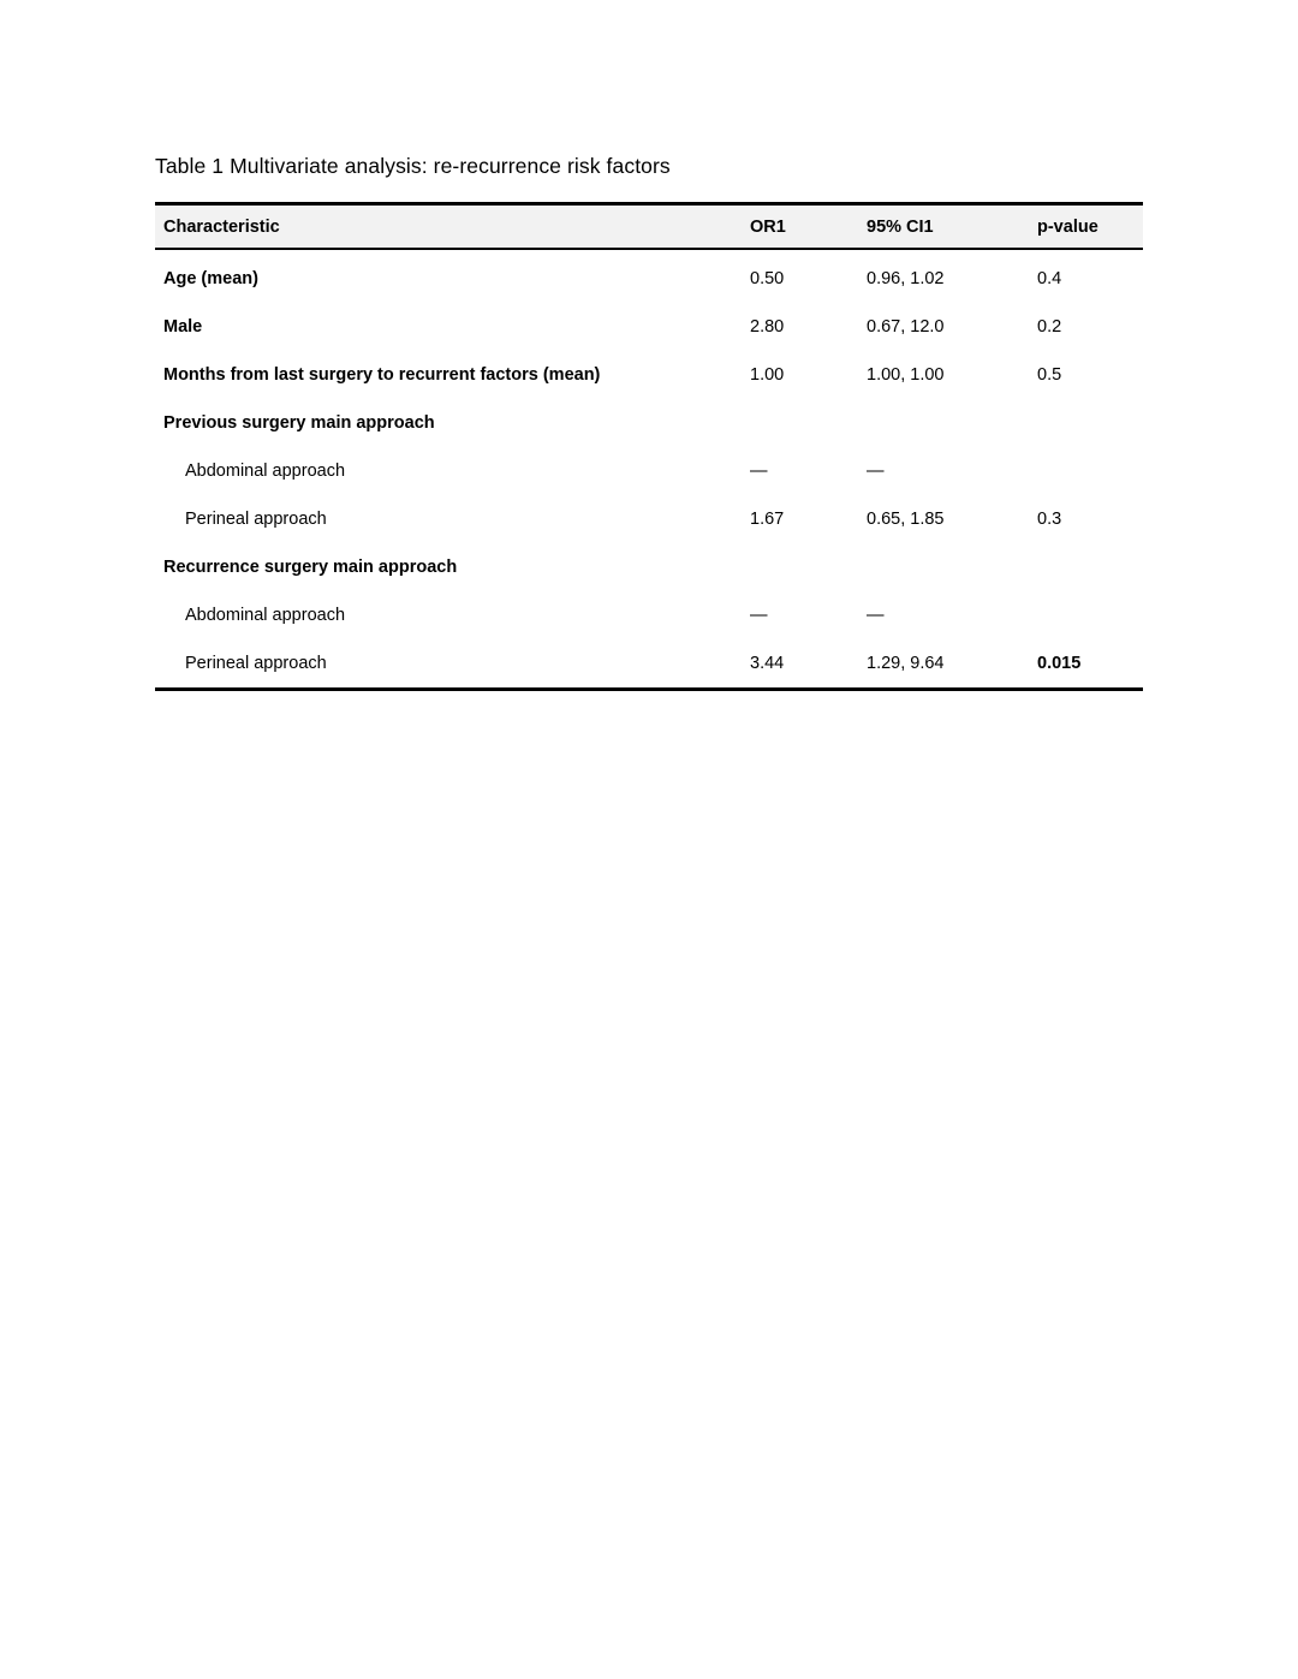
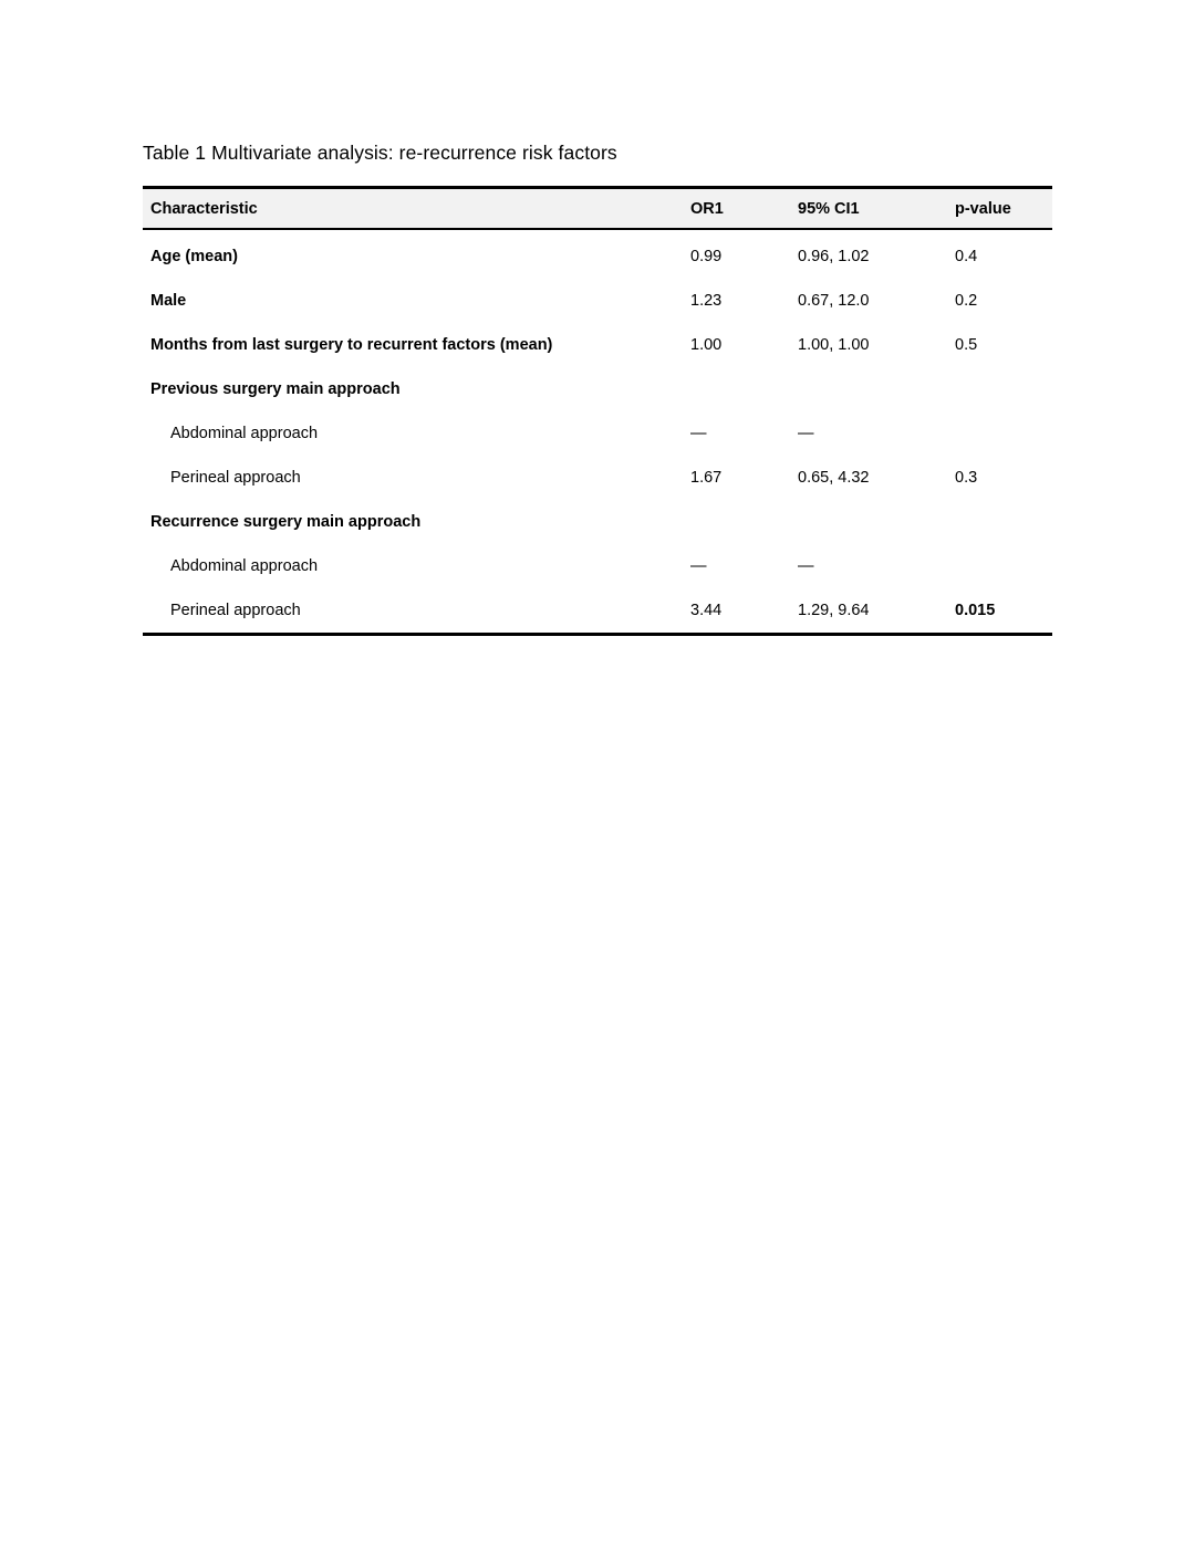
  Table 1 Multivariate analysis: re-recurrence risk factors
  Characteristic	OR1	95% CI1	p-value
- Age (mean)	0.50	0.96, 1.02	0.4
+ Age (mean)	0.99	0.96, 1.02	0.4
- Male	2.80	0.67, 12.0	0.2
+ Male	1.23	0.67, 12.0	0.2
  Months from last surgery to recurrent factors (mean)	1.00	1.00, 1.00	0.5
  Previous surgery main approach
  Abdominal approach	—	—
- Perineal approach	1.67	0.65, 1.85	0.3
+ Perineal approach	1.67	0.65, 4.32	0.3
  Recurrence surgery main approach
  Abdominal approach	—	—
  Perineal approach	3.44	1.29, 9.64	0.015
